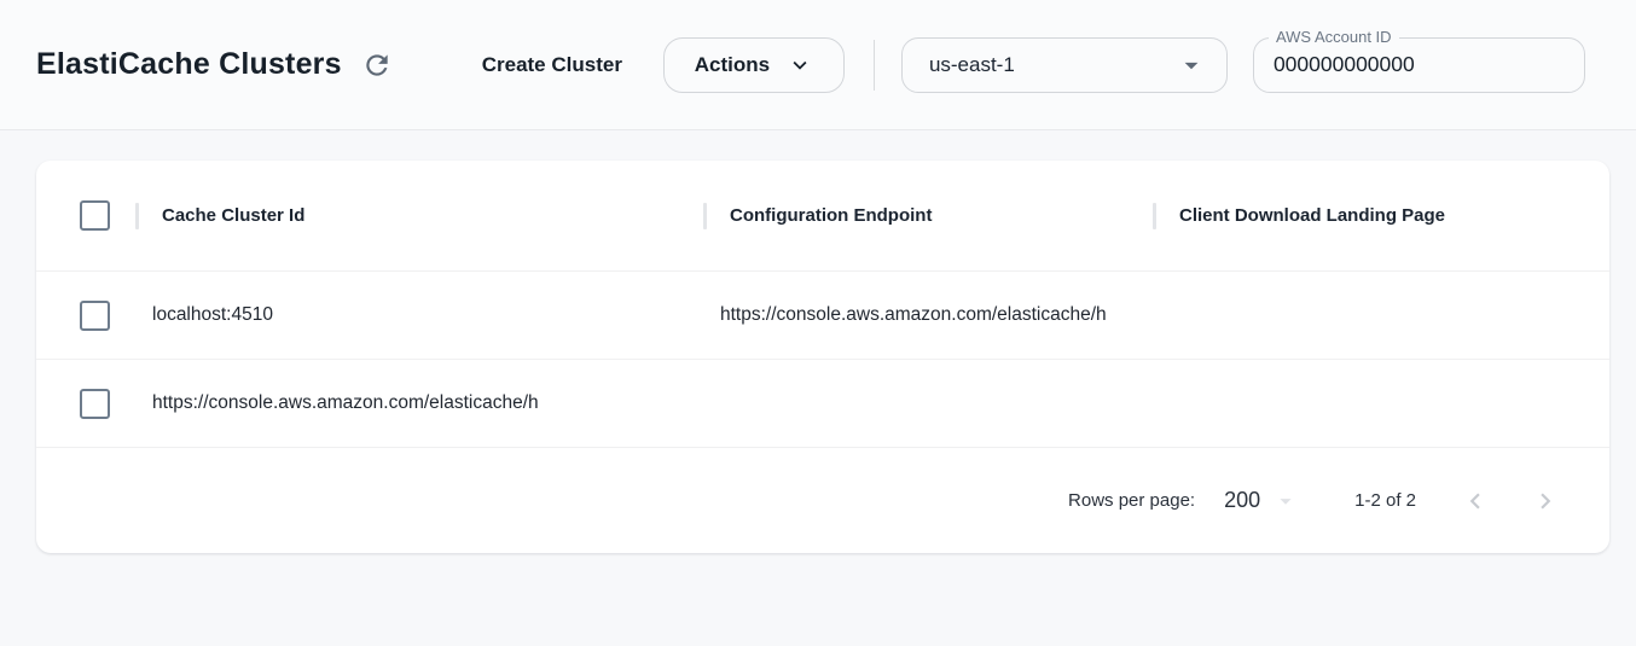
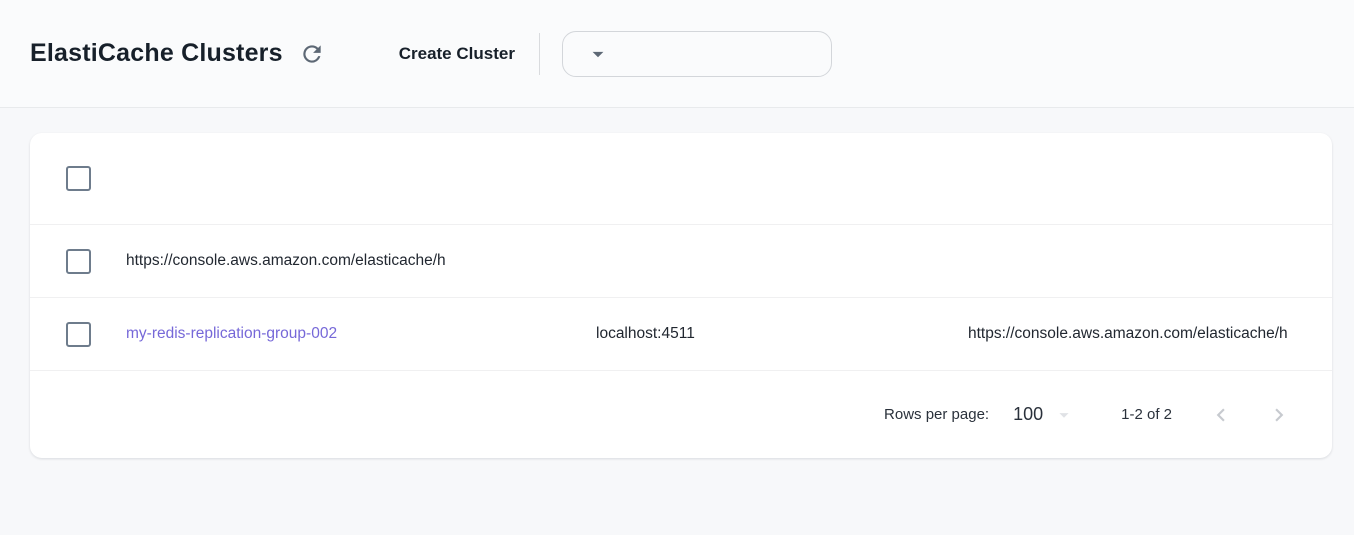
  ElastiCache Clusters
  Create Cluster
- Actions
- us-east-1
- AWS Account ID
- 000000000000
- Cache Cluster Id
- Configuration Endpoint
- Client Download Landing Page
- localhost:4510
  https://console.aws.amazon.com/elasticache/h
+ my-redis-replication-group-002
+ localhost:4511
  https://console.aws.amazon.com/elasticache/h
  Rows per page:
- 200
+ 100
  1-2 of 2
